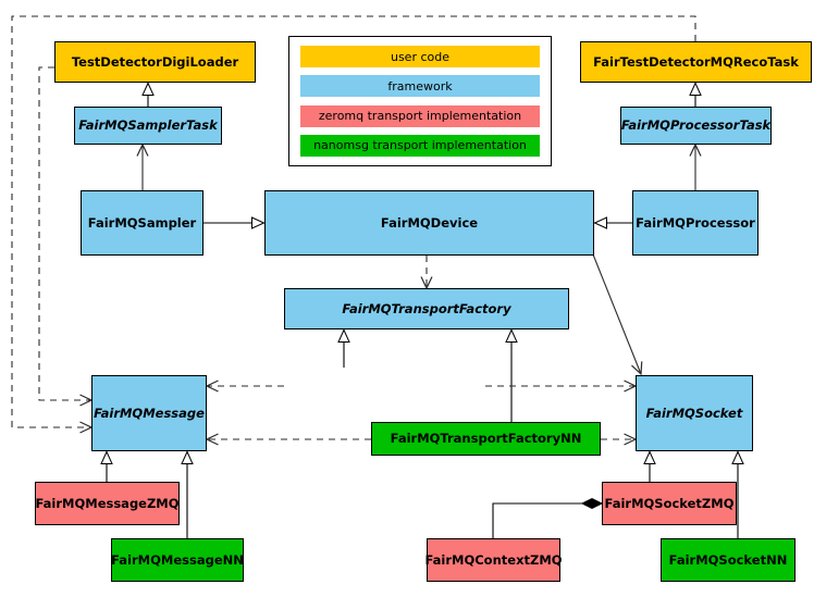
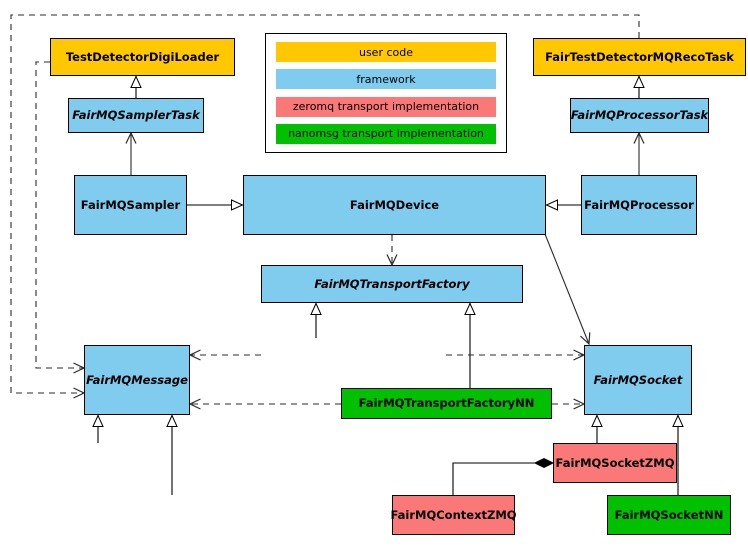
  TestDetectorDigiLoader
  FairTestDetectorMQRecoTask
  FairMQSamplerTask
  FairMQProcessorTask
  FairMQSampler
  FairMQDevice
  FairMQProcessor
  FairMQTransportFactory
  FairMQTransportFactoryNN
  FairMQMessage
  FairMQSocket
- FairMQMessageZMQ
- FairMQMessageNN
  FairMQSocketZMQ
  FairMQContextZMQ
  FairMQSocketNN
  user code
  framework
  zeromq transport implementation
  nanomsg transport implementation
